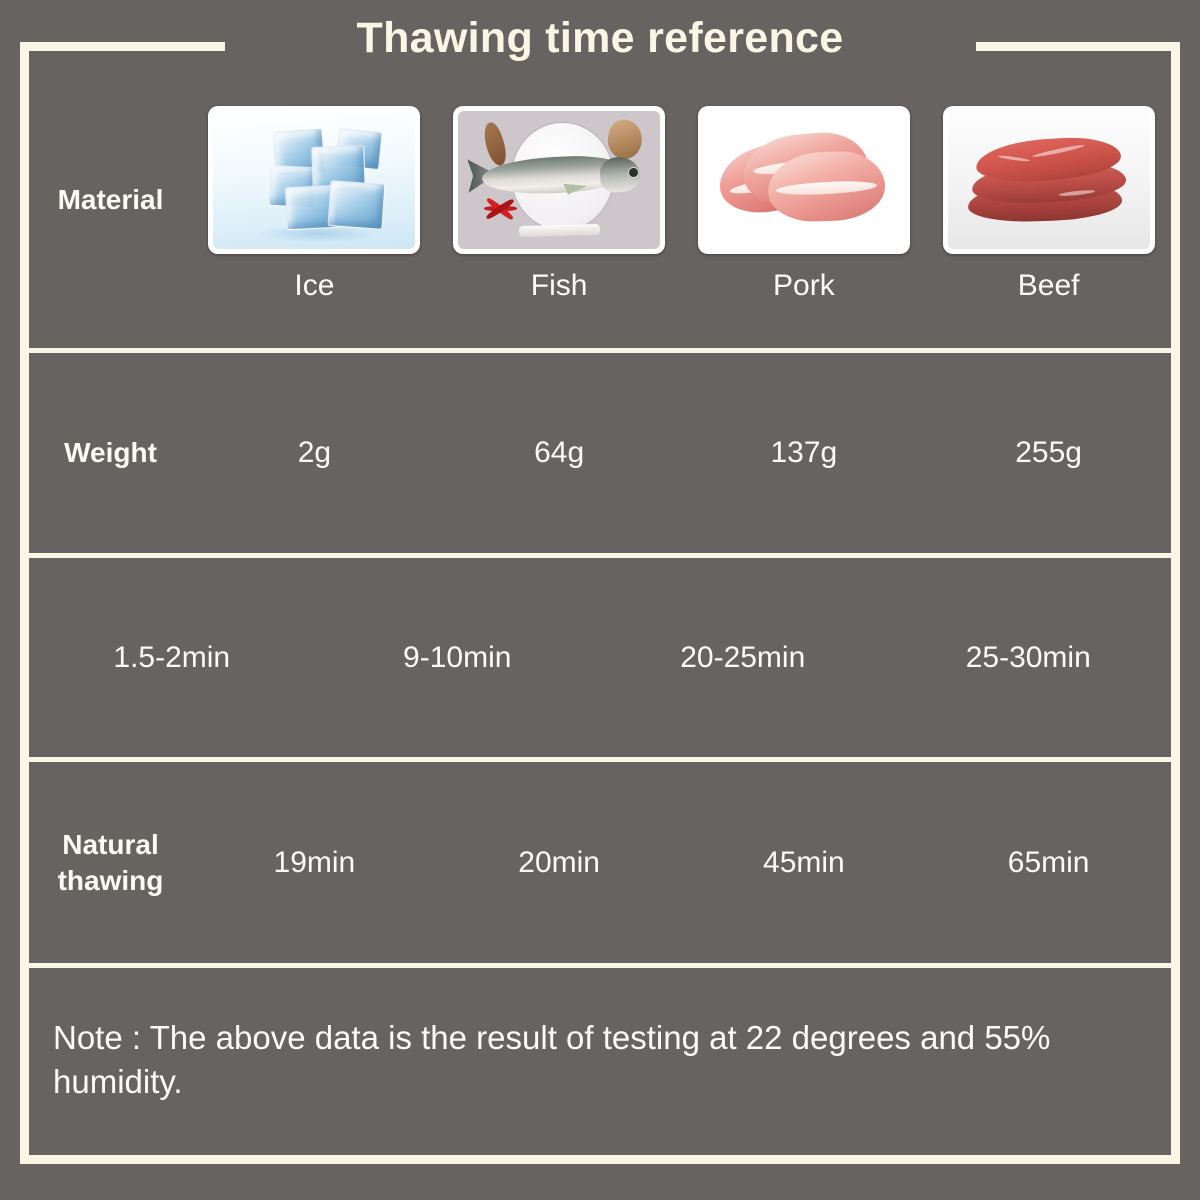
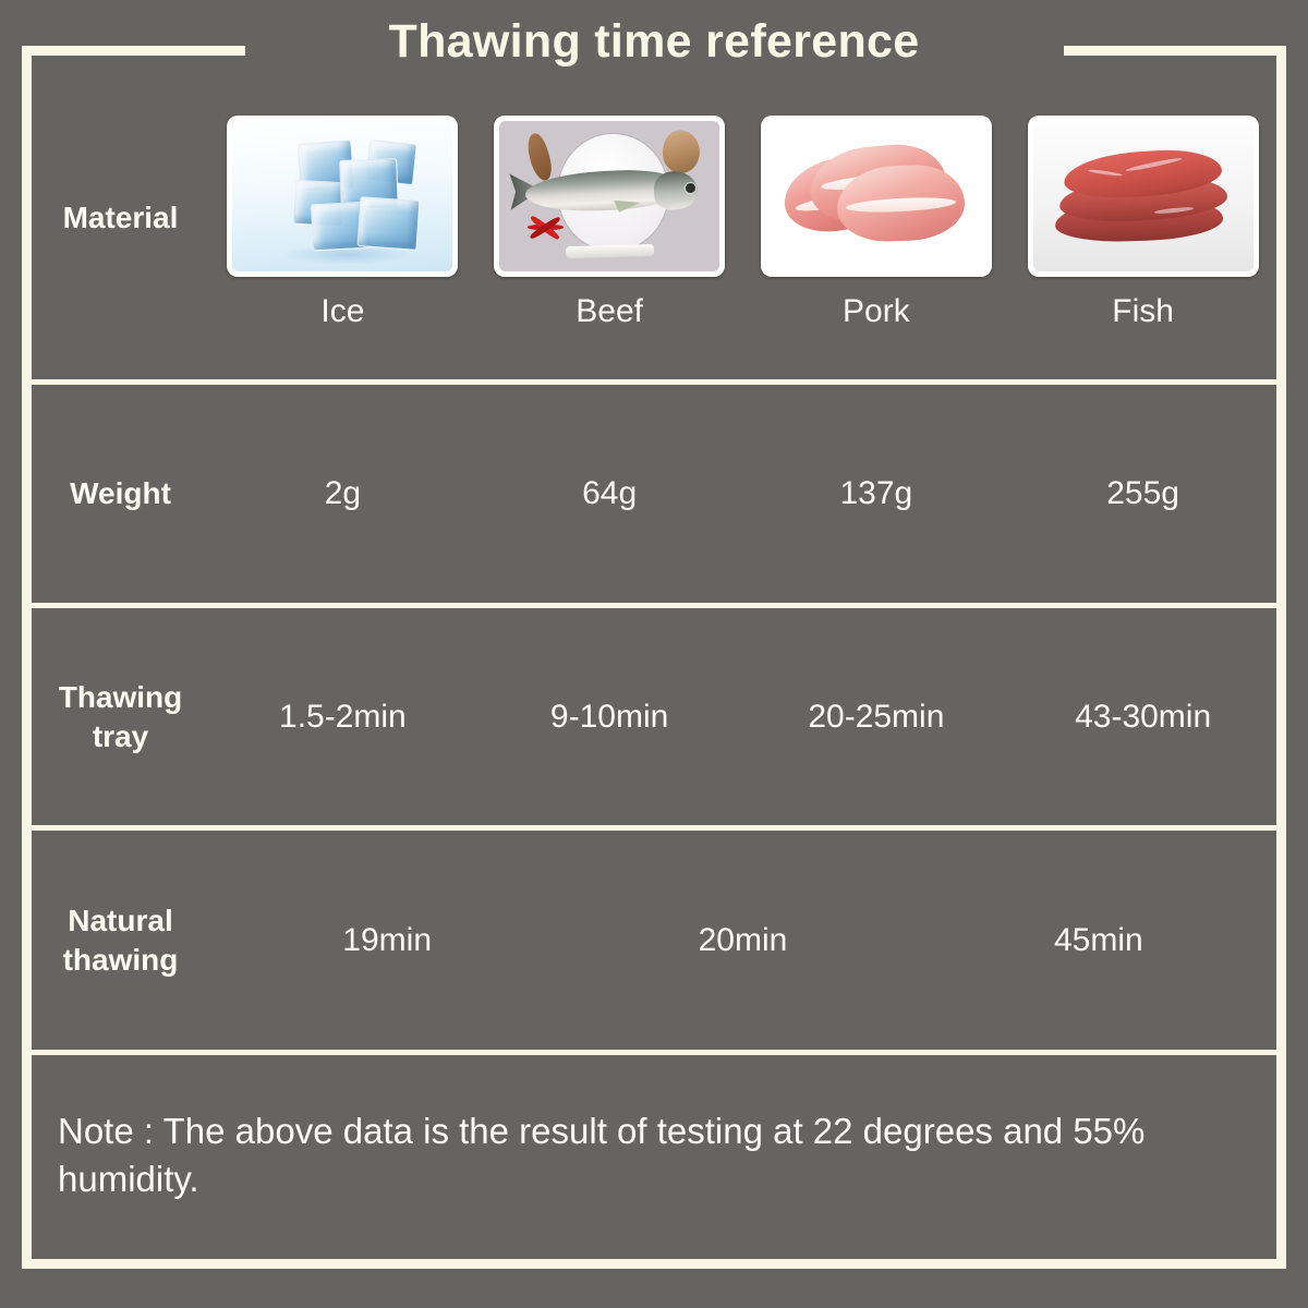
  Thawing time reference
  Material
  Ice
- Fish
+ Beef
  Pork
- Beef
+ Fish
  Weight
  2g
  64g
  137g
  255g
+ Thawing
+ tray
  1.5-2min
  9-10min
  20-25min
- 25-30min
+ 43-30min
  Natural
  thawing
  19min
  20min
  45min
- 65min
  Note : The above data is the result of testing at 22 degrees and 55% humidity.
